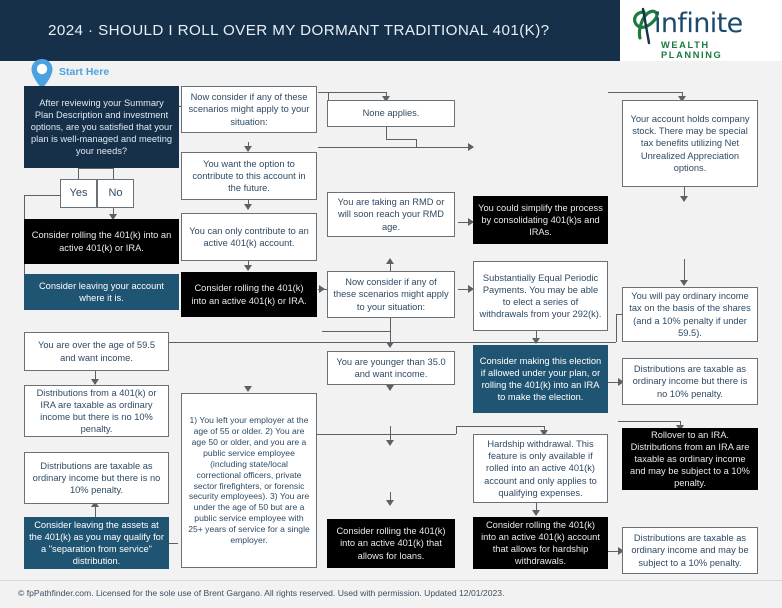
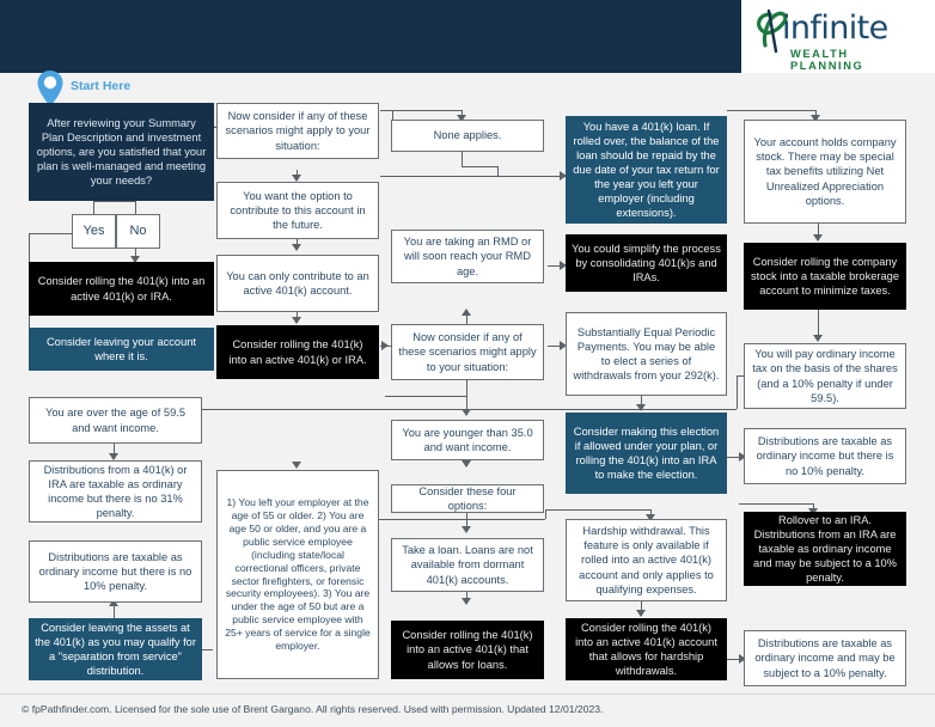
- 2024 · SHOULD I ROLL OVER MY DORMANT TRADITIONAL 401(K)?
  infinite
  WEALTH PLANNING
  Start Here
  After reviewing your Summary Plan Description and investment options, are you satisfied that your plan is well-managed and meeting your needs?
  Yes
  No
  Consider rolling the 401(k) into an active 401(k) or IRA.
  Consider leaving your account where it is.
  You are over the age of 59.5 and want income.
- Distributions from a 401(k) or IRA are taxable as ordinary income but there is no 10% penalty.
+ Distributions from a 401(k) or IRA are taxable as ordinary income but there is no 31% penalty.
  Distributions are taxable as ordinary income but there is no 10% penalty.
  Consider leaving the assets at the 401(k) as you may qualify for a "separation from service" distribution.
  Now consider if any of these scenarios might apply to your situation:
  You want the option to contribute to this account in the future.
  You can only contribute to an active 401(k) account.
  Consider rolling the 401(k) into an active 401(k) or IRA.
  1) You left your employer at the age of 55 or older. 2) You are age 50 or older, and you are a public service employee (including state/local correctional officers, private sector firefighters, or forensic security employees). 3) You are under the age of 50 but are a public service employee with 25+ years of service for a single employer.
  None applies.
  You are taking an RMD or will soon reach your RMD age.
  Now consider if any of these scenarios might apply to your situation:
  You are younger than 35.0 and want income.
+ Consider these four options:
+ Take a loan. Loans are not available from dormant 401(k) accounts.
  Consider rolling the 401(k) into an active 401(k) that allows for loans.
+ You have a 401(k) loan. If rolled over, the balance of the loan should be repaid by the due date of your tax return for the year you left your employer (including extensions).
  You could simplify the process by consolidating 401(k)s and IRAs.
  Substantially Equal Periodic Payments. You may be able to elect a series of withdrawals from your 292(k).
  Consider making this election if allowed under your plan, or rolling the 401(k) into an IRA to make the election.
  Hardship withdrawal. This feature is only available if rolled into an active 401(k) account and only applies to qualifying expenses.
  Consider rolling the 401(k) into an active 401(k) account that allows for hardship withdrawals.
  Your account holds company stock. There may be special tax benefits utilizing Net Unrealized Appreciation options.
+ Consider rolling the company stock into a taxable brokerage account to minimize taxes.
  You will pay ordinary income tax on the basis of the shares (and a 10% penalty if under 59.5).
  Distributions are taxable as ordinary income but there is no 10% penalty.
  Rollover to an IRA. Distributions from an IRA are taxable as ordinary income and may be subject to a 10% penalty.
  Distributions are taxable as ordinary income and may be subject to a 10% penalty.
  © fpPathfinder.com. Licensed for the sole use of Brent Gargano. All rights reserved. Used with permission. Updated 12/01/2023.
